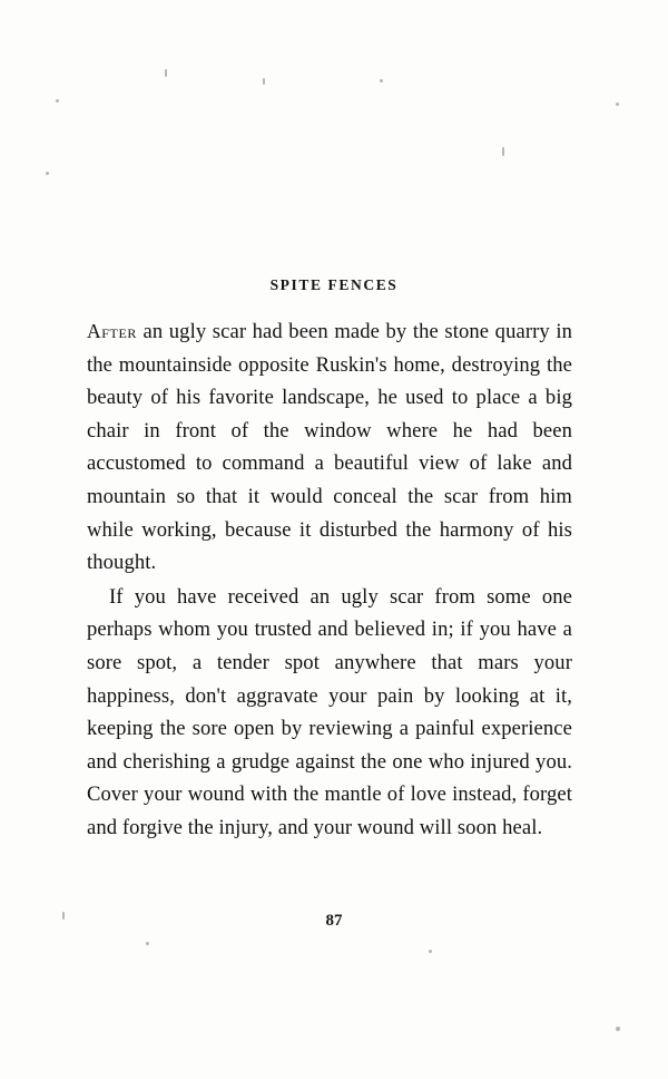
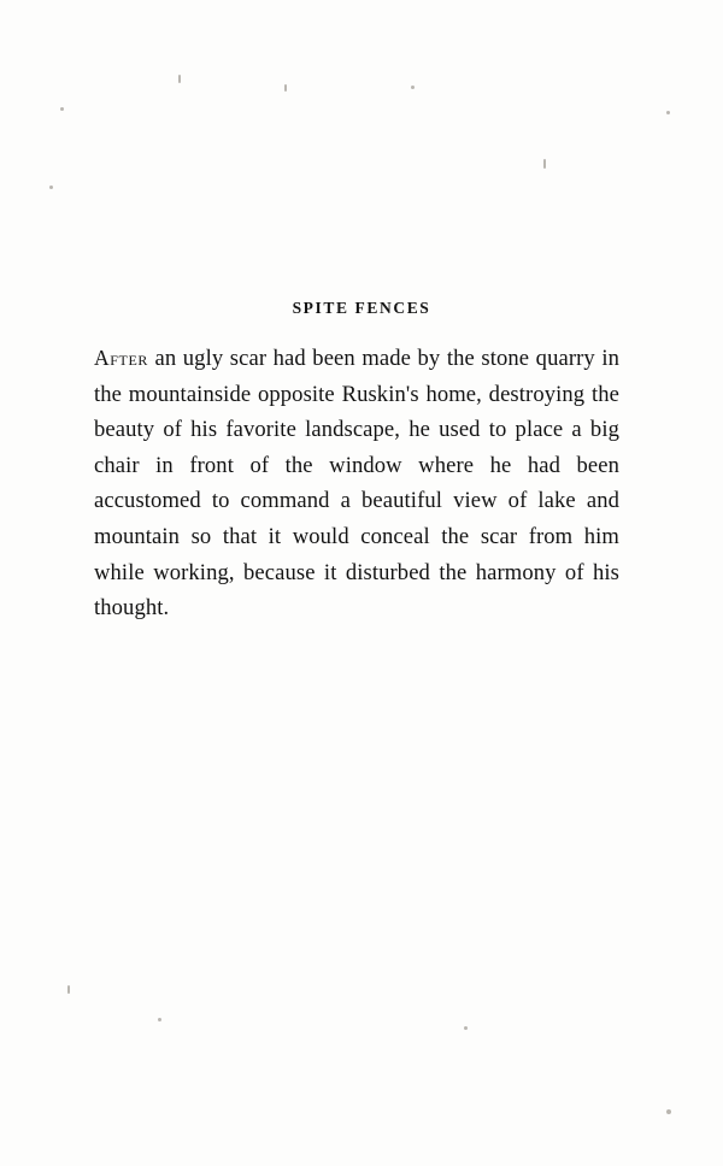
  SPITE FENCES
  After an ugly scar had been made by the stone quarry in the mountainside opposite Ruskin's home, destroying the beauty of his favorite landscape, he used to place a big chair in front of the window where he had been accustomed to command a beautiful view of lake and mountain so that it would conceal the scar from him while working, because it disturbed the harmony of his thought.
- If you have received an ugly scar from some one perhaps whom you trusted and believed in; if you have a sore spot, a tender spot anywhere that mars your happiness, don't aggravate your pain by looking at it, keeping the sore open by reviewing a painful experience and cherishing a grudge against the one who injured you. Cover your wound with the mantle of love instead, forget and forgive the injury, and your wound will soon heal.
- 87
